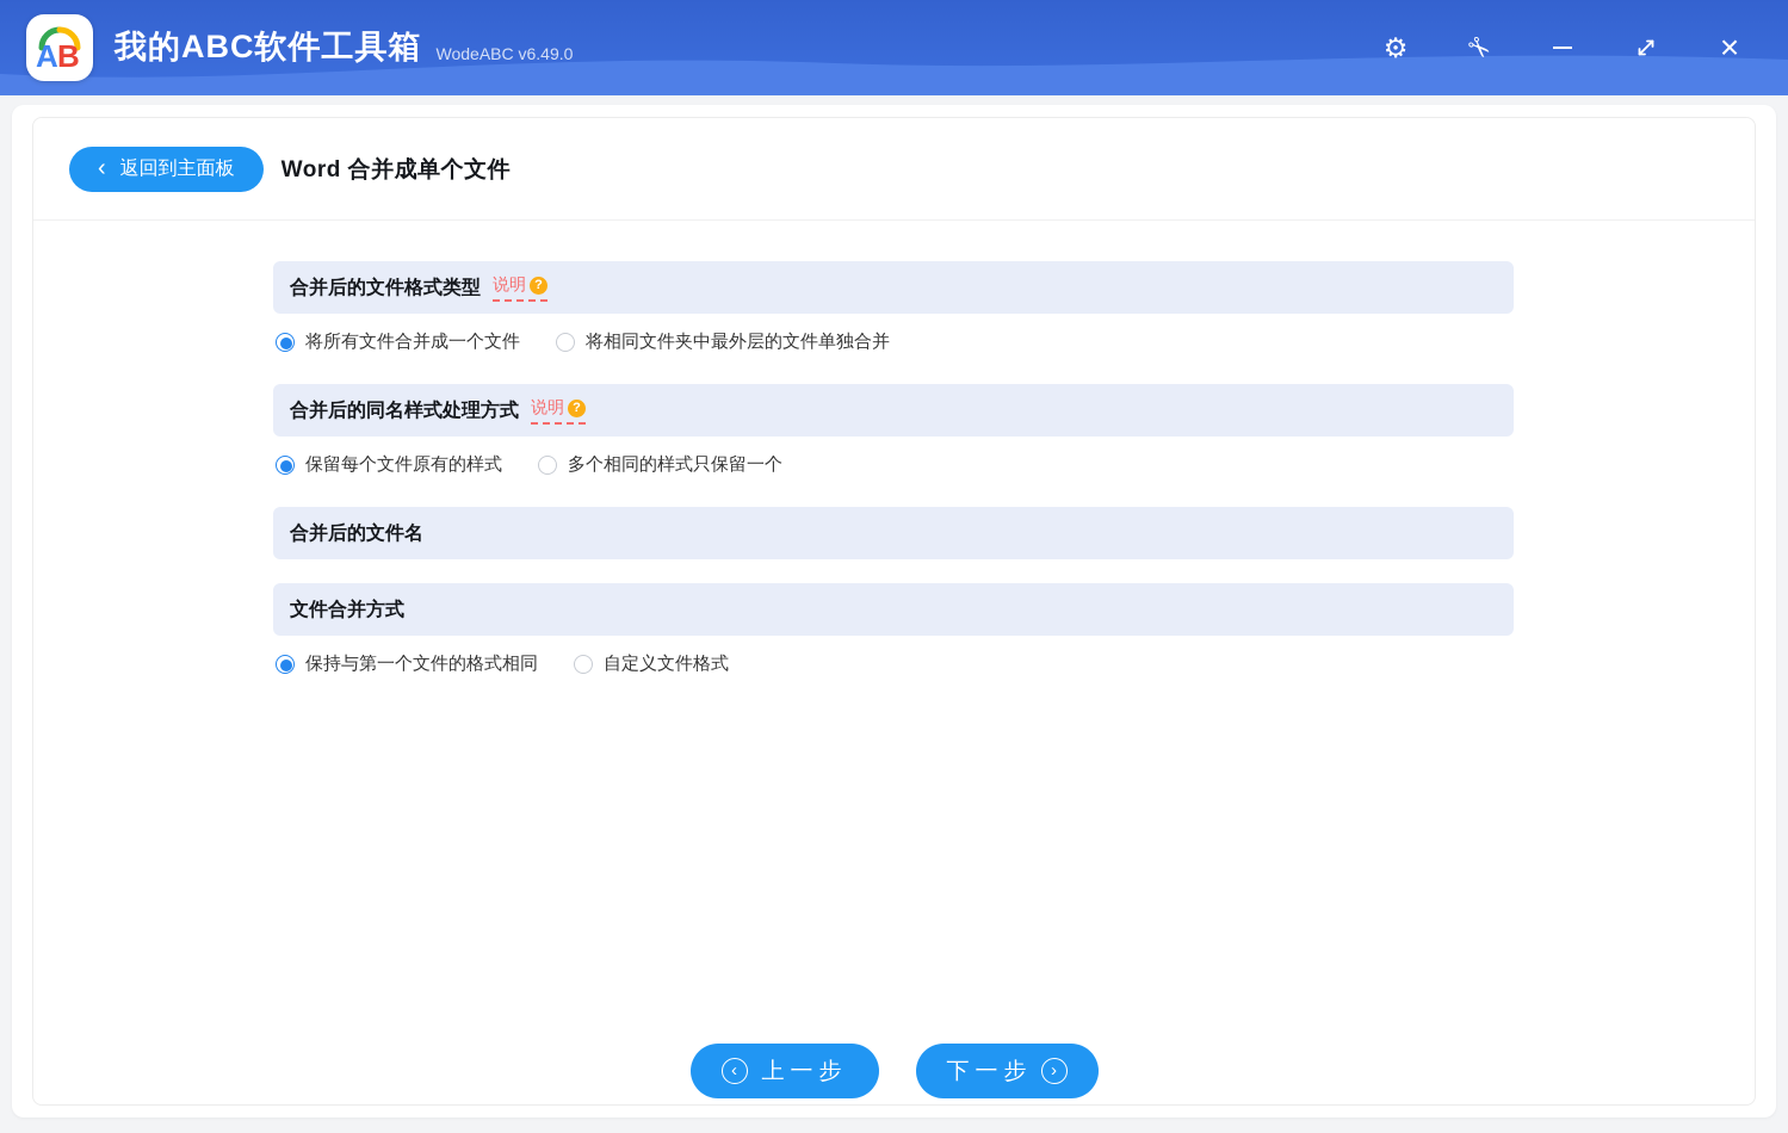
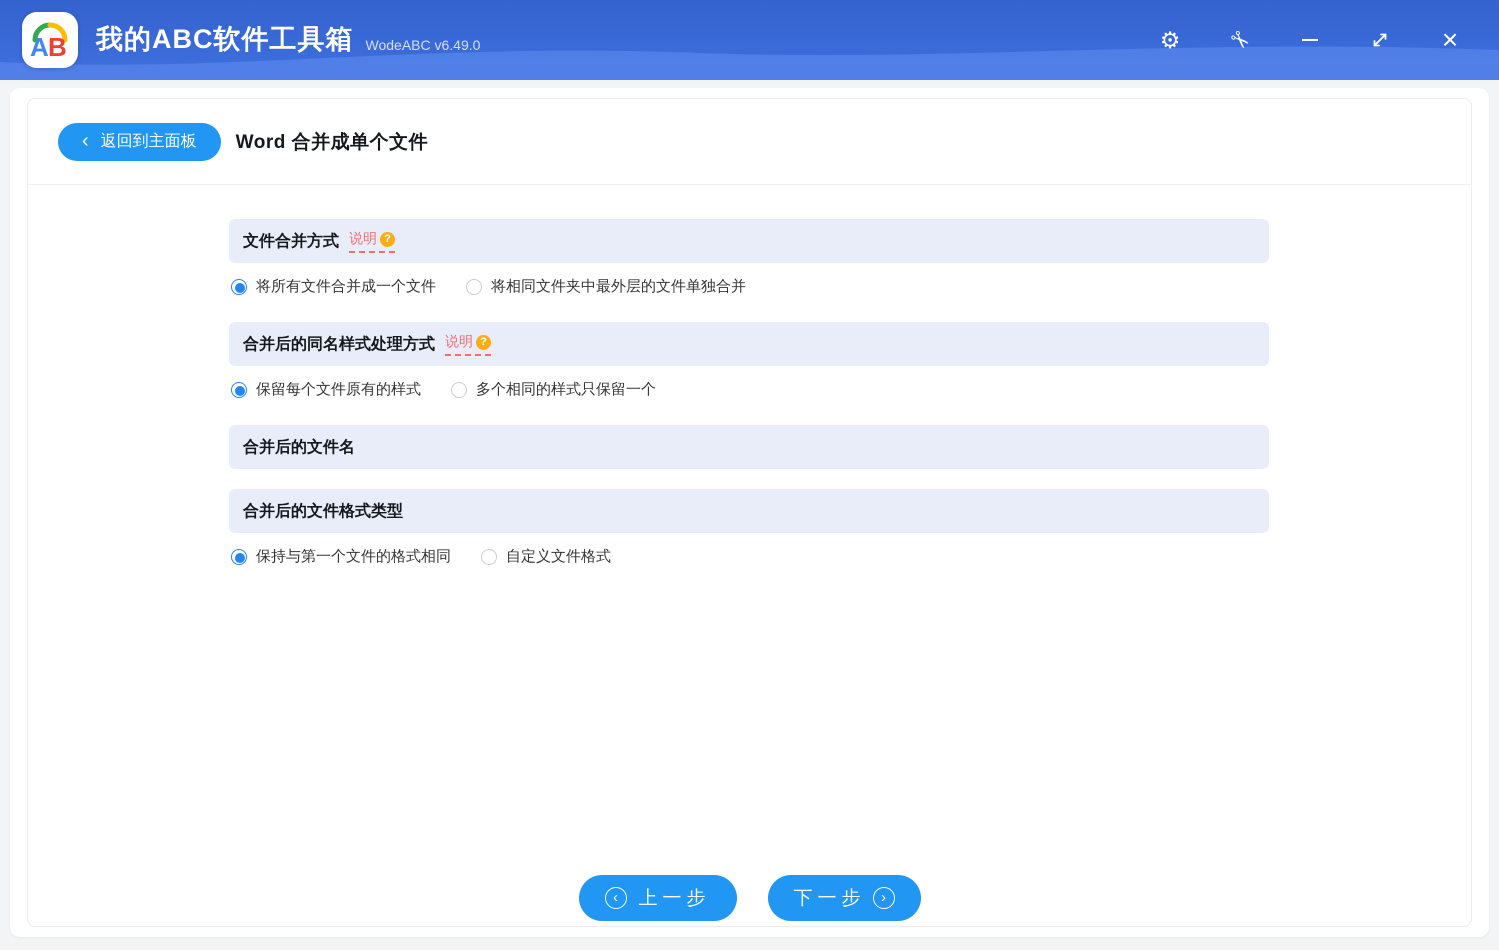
  A
  B
  我的ABC软件工具箱
  WodeABC v6.49.0
  ⚙
  ×
  ‹
  返回到主面板
  Word 合并成单个文件
- 合并后的文件格式类型
+ 文件合并方式
  说明
  ?
  将所有文件合并成一个文件
  将相同文件夹中最外层的文件单独合并
  合并后的同名样式处理方式
  说明
  ?
  保留每个文件原有的样式
  多个相同的样式只保留一个
  合并后的文件名
- 文件合并方式
+ 合并后的文件格式类型
  保持与第一个文件的格式相同
  自定义文件格式
  ‹
  上一步
  下一步
  ›
